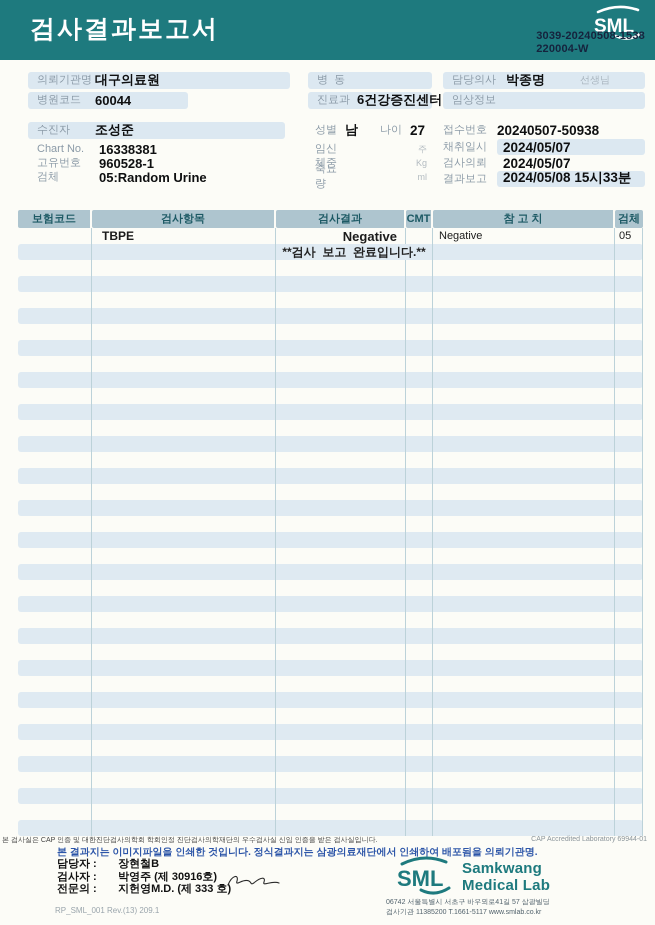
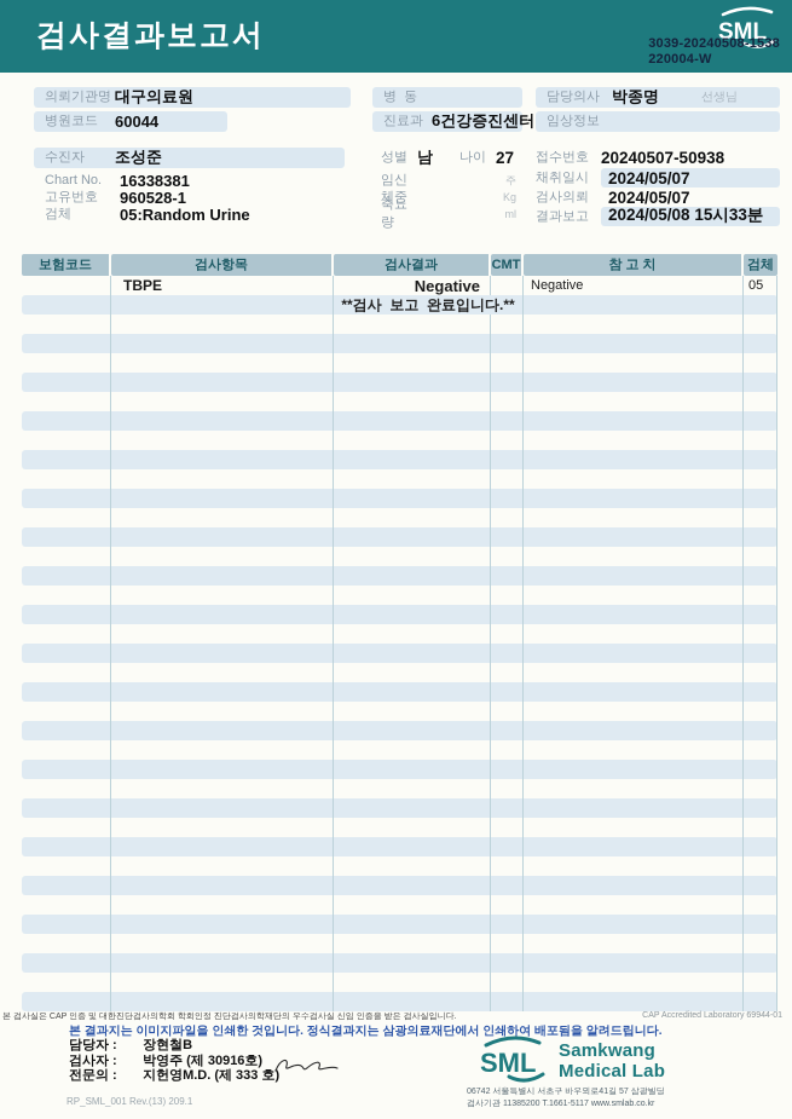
  검사결과보고서
  SML
  3039-20240508-1538
  220004-W
  의뢰기관명
  대구의료원
  병원코드
  60044
  수진자
  조성준
  Chart No.
  16338381
  고유번호
  960528-1
  검체
  05:Random Urine
  병 동
  진료과
  6건강증진센터
  성별
  남
  나이
  27
  임신
  주
  체중
  Kg
  축뇨량
  ml
  담당의사
  박종명
  선생님
  임상정보
  접수번호
  20240507-50938
  채취일시
  2024/05/07
  검사의뢰
  2024/05/07
  결과보고
  2024/05/08 15시33분
  보험코드
  검사항목
  검사결과
  CMT
  참 고 치
  검체
  TBPE
  Negative
  Negative
  05
  **검사 보고 완료입니다.**
- 본 결과지는 이미지파일을 인쇄한 것입니다. 정식결과지는 삼광의료재단에서 인쇄하여 배포됨을 의뢰기관명.
+ 본 결과지는 이미지파일을 인쇄한 것입니다. 정식결과지는 삼광의료재단에서 인쇄하여 배포됨을 알려드립니다.
  담당자 : 장현철B
  검사자 : 박영주 (제 30916호)
  전문의 : 지헌영M.D. (제 333 호)
  SML
  Samkwang
  Medical Lab
  RP_SML_001 Rev.(13) 209.1
